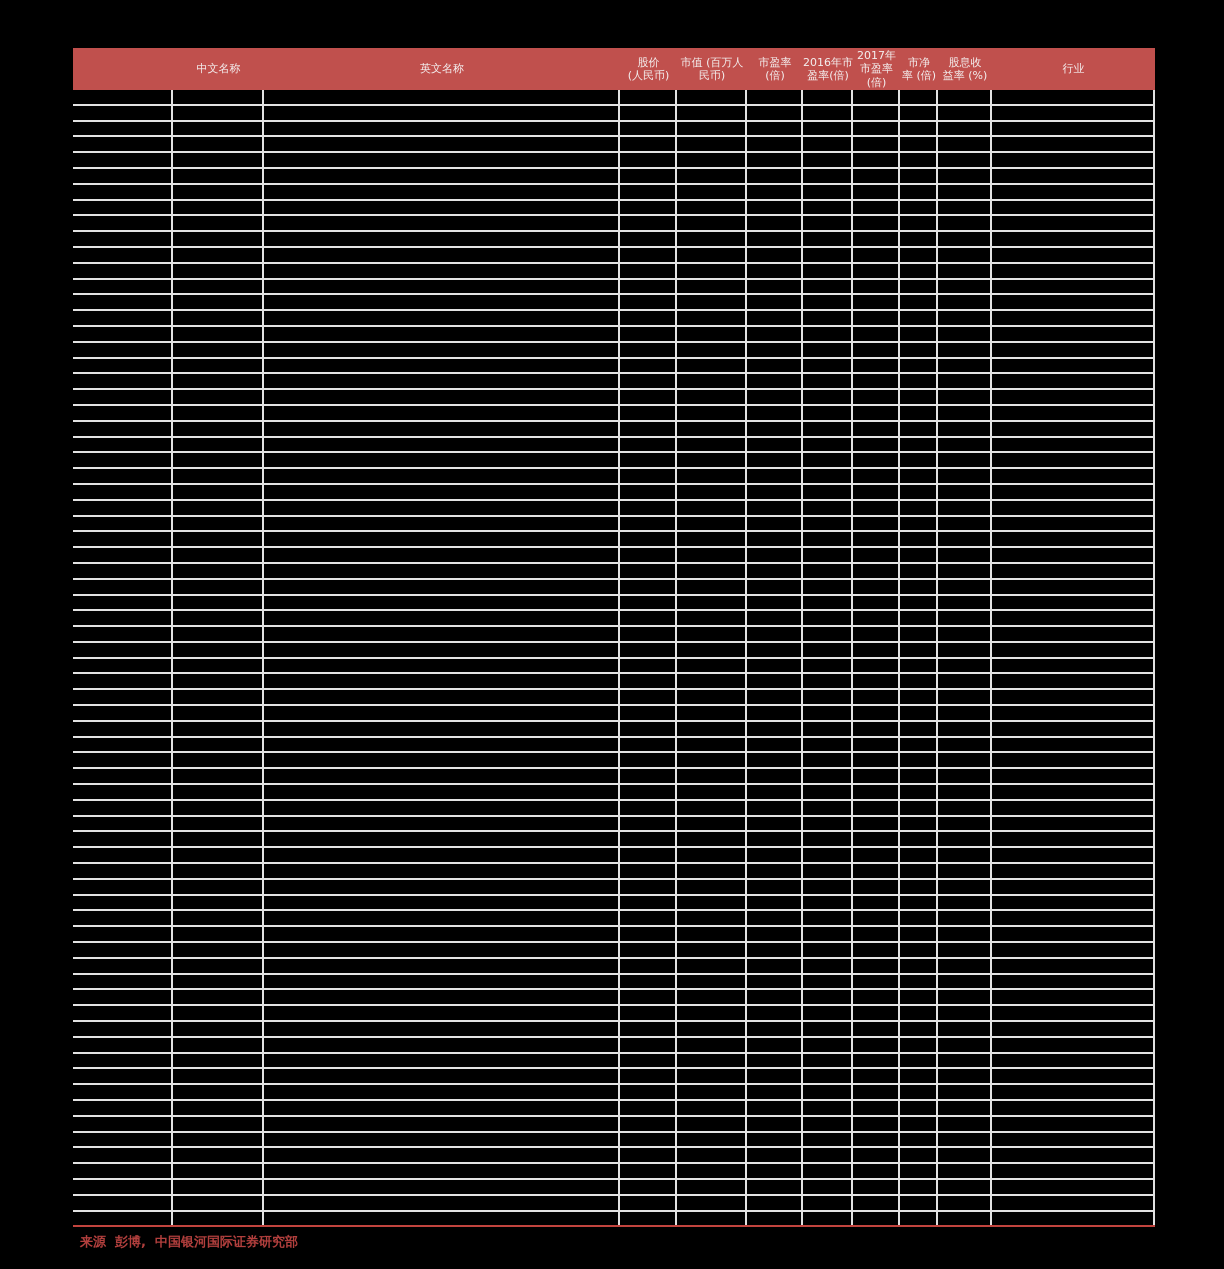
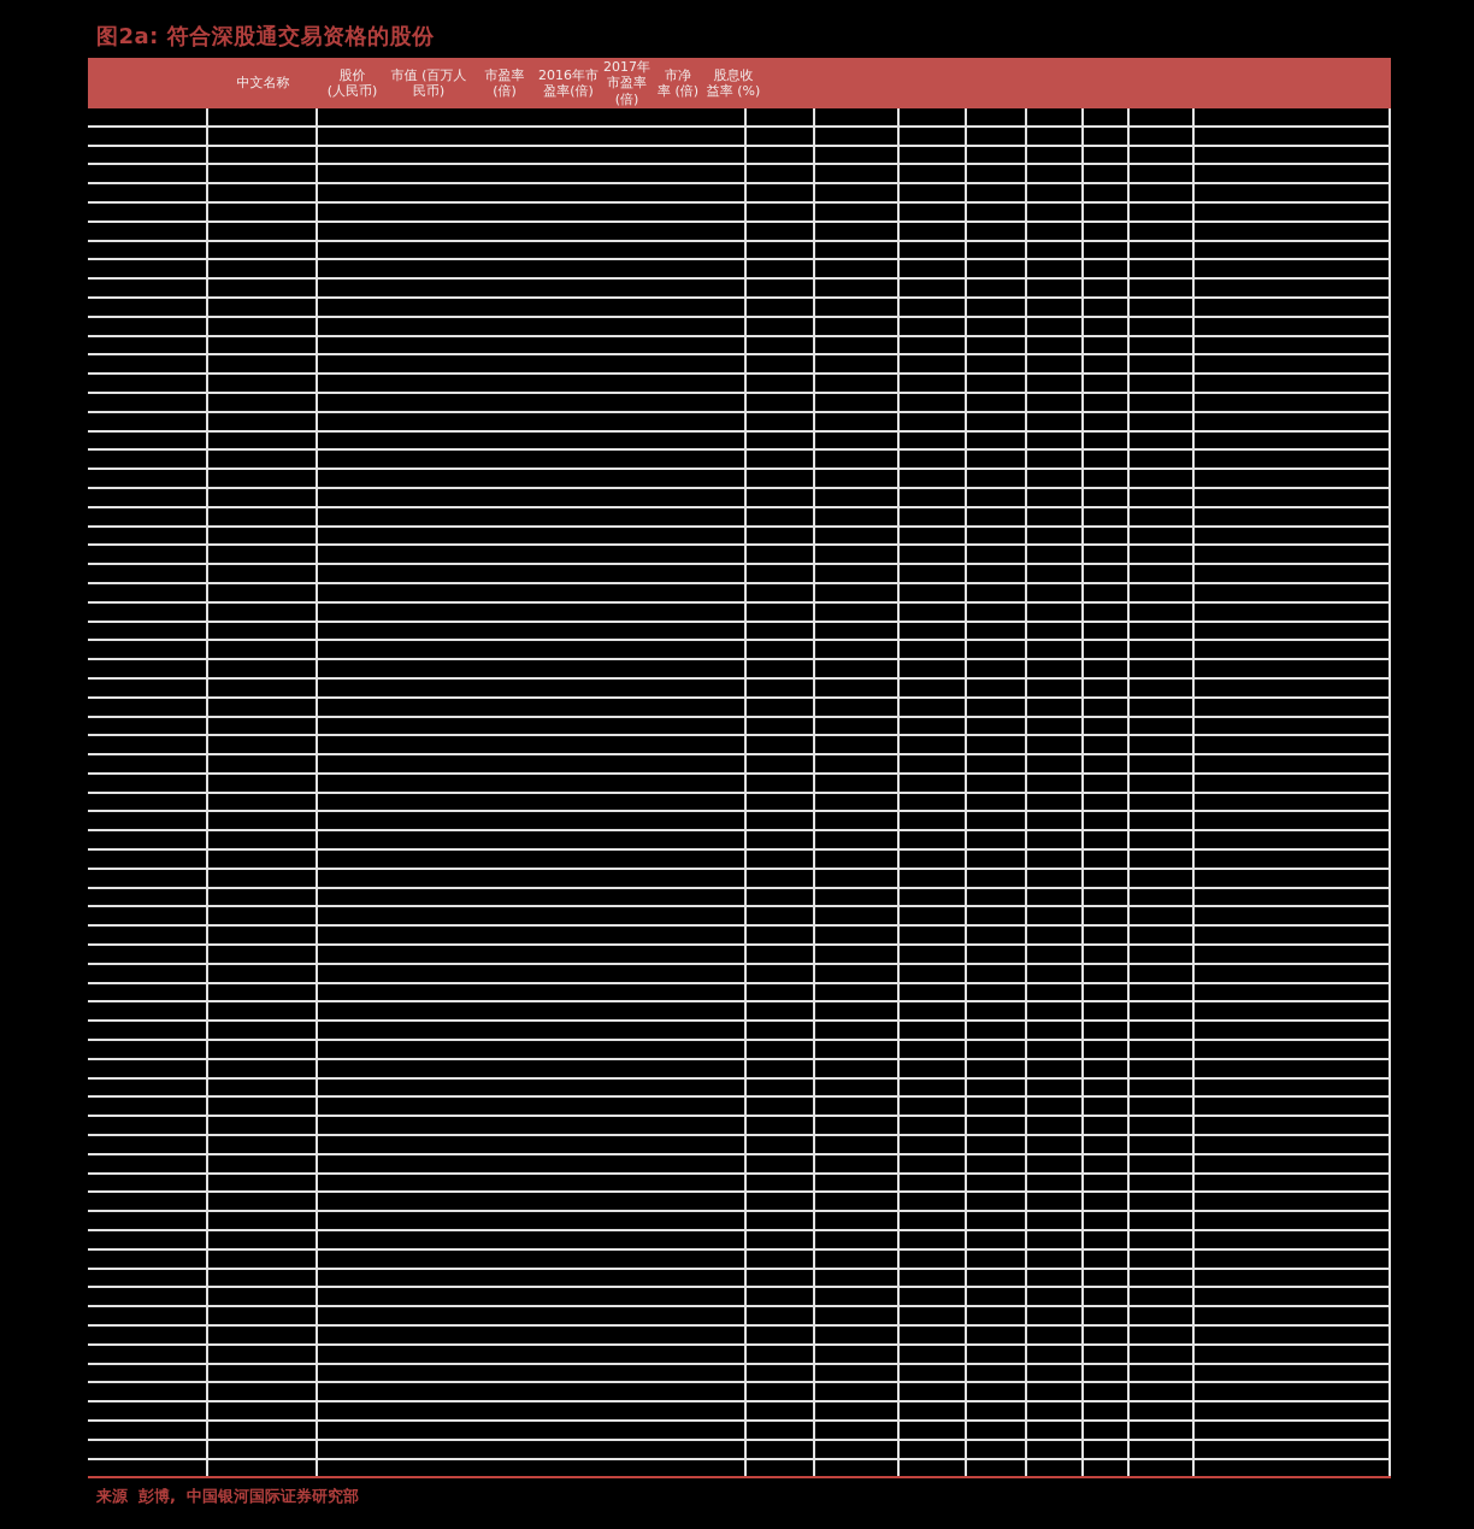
+ 图2a: 符合深股通交易资格的股份
  中文名称
- 英文名称
  股价
  (人民币)
  市值 (百万人
  民币)
  市盈率
  (倍)
  2016年市
  盈率(倍)
  2017年
  市盈率
  (倍)
  市净
  率 (倍)
  股息收
  益率 (%)
- 行业
  来源 彭博, 中国银河国际证券研究部
